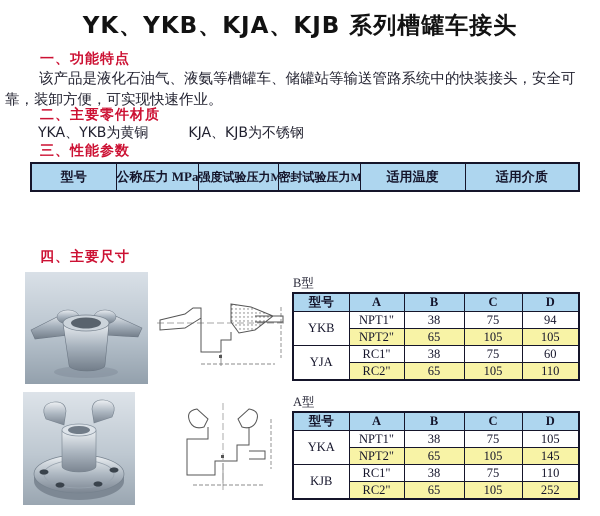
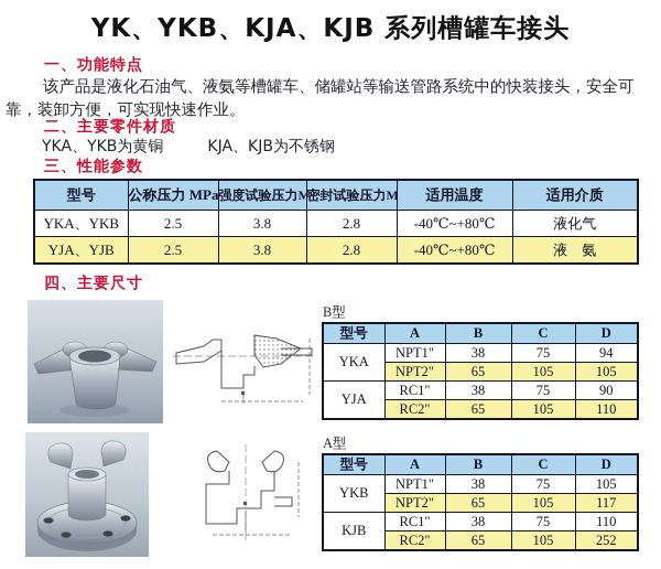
  YK、YKB、KJA、KJB 系列槽罐车接头
  一、功能特点
  该产品是液化石油气、液氨等槽罐车、储罐站等输送管路系统中的快装接头，安全可靠，装卸方便，可实现快速作业。
  二、主要零件材质
  YKA、YKB为黄铜 KJA、KJB为不锈钢
  三、性能参数
  型号	公称压力 MPa	强度试验压力M	密封试验压力M	适用温度	适用介质
+ YKA、YKB	2.5	3.8	2.8	-40℃~+80℃	液化气
+ YJA、YJB	2.5	3.8	2.8	-40℃~+80℃	液 氨
  四、主要尺寸
  B型
  型号	A	B	C	D
- YKB	NPT1"	38	75	94
+ YKA	NPT1"	38	75	94
  NPT2"	65	105	105
- YJA	RC1"	38	75	60
+ YJA	RC1"	38	75	90
  RC2"	65	105	110
  A型
  型号	A	B	C	D
- YKA	NPT1"	38	75	105
+ YKB	NPT1"	38	75	105
- NPT2"	65	105	145
+ NPT2"	65	105	117
  KJB	RC1"	38	75	110
  RC2"	65	105	252
